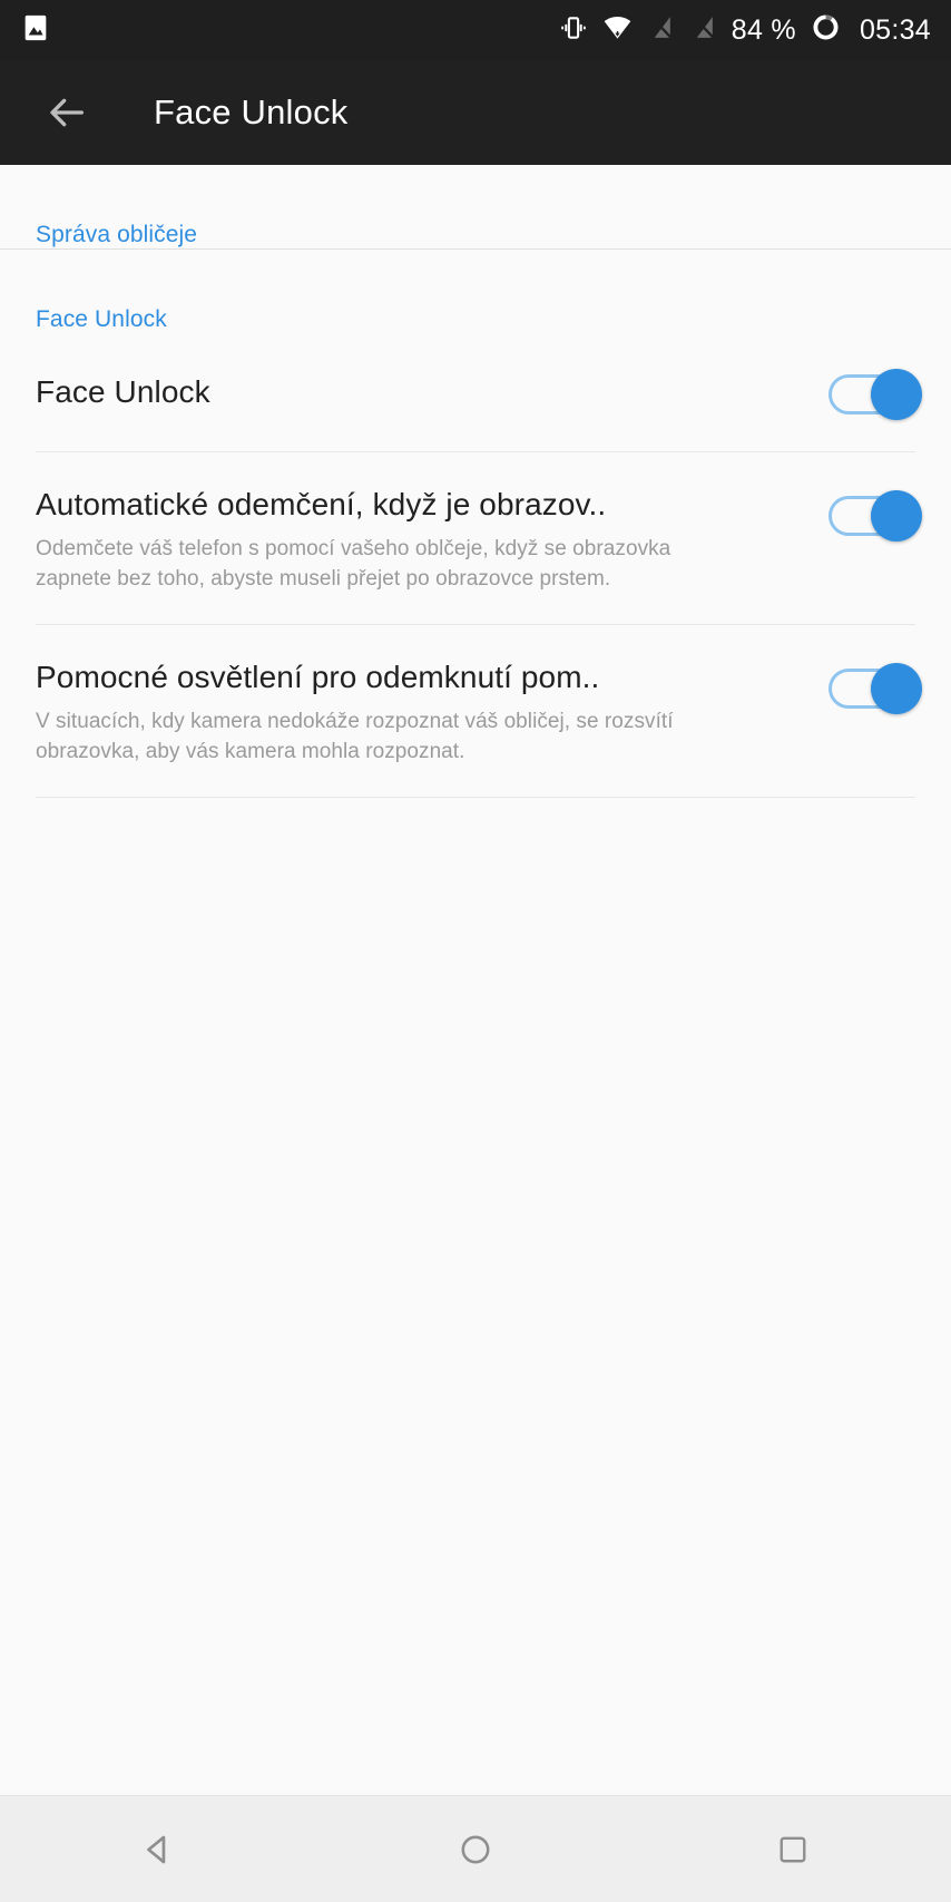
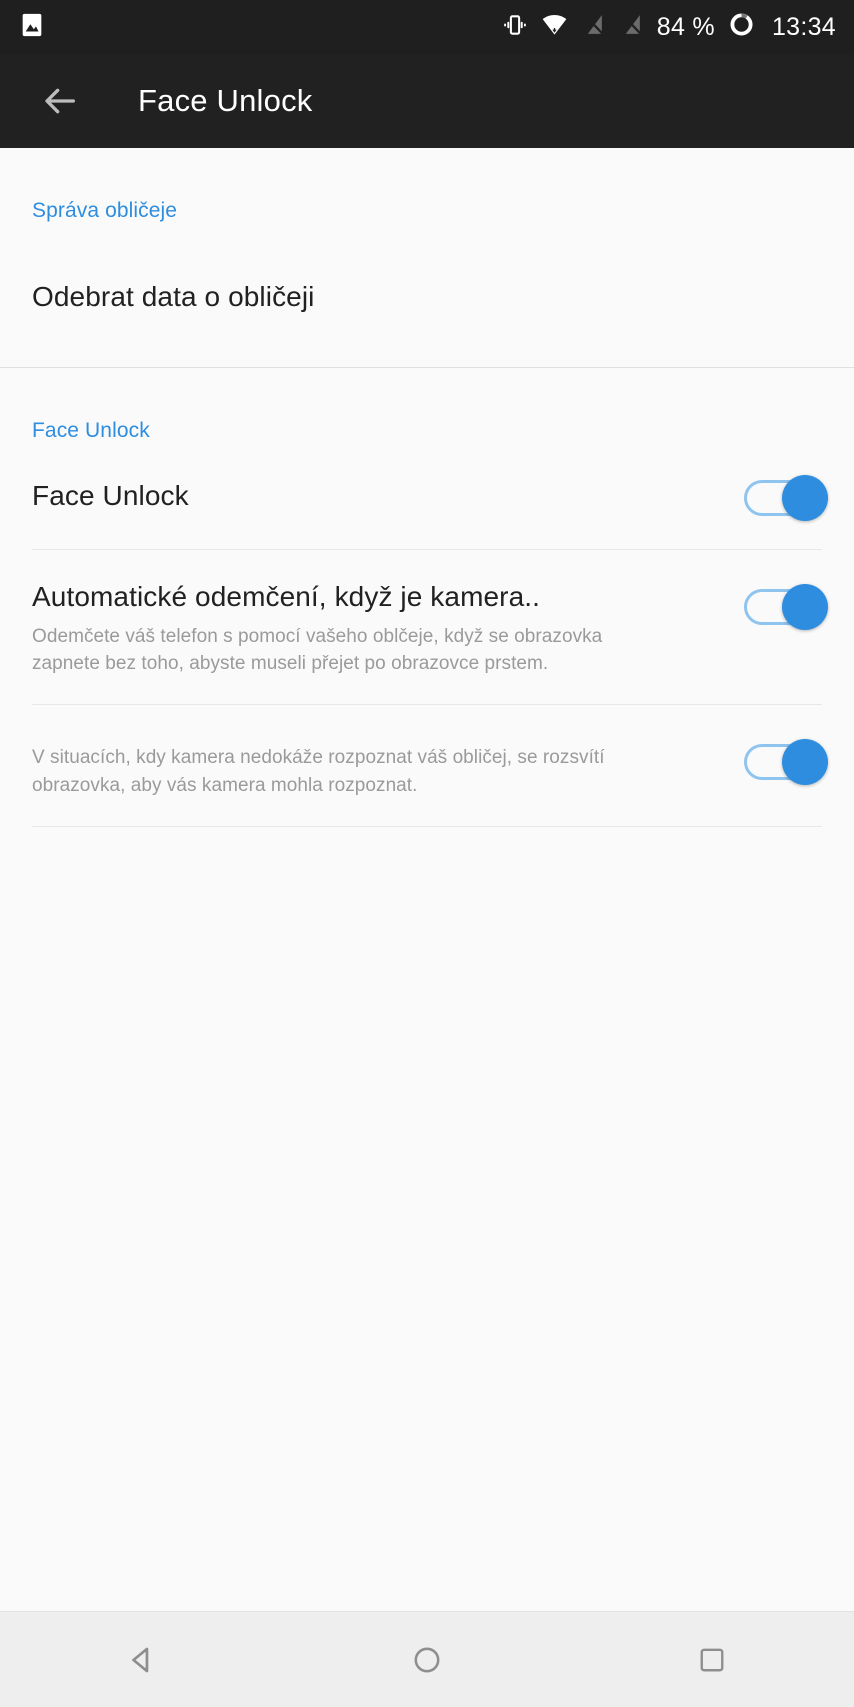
  84 %
- 05:34
+ 13:34
  Face Unlock
  Správa obličeje
+ Odebrat data o obličeji
  Face Unlock
  Face Unlock
- Automatické odemčení, když je obrazov..
+ Automatické odemčení, když je kamera..
  Odemčete váš telefon s pomocí vašeho oblčeje, když se obrazovka zapnete bez toho, abyste museli přejet po obrazovce prstem.
- Pomocné osvětlení pro odemknutí pom..
  V situacích, kdy kamera nedokáže rozpoznat váš obličej, se rozsvítí obrazovka, aby vás kamera mohla rozpoznat.
